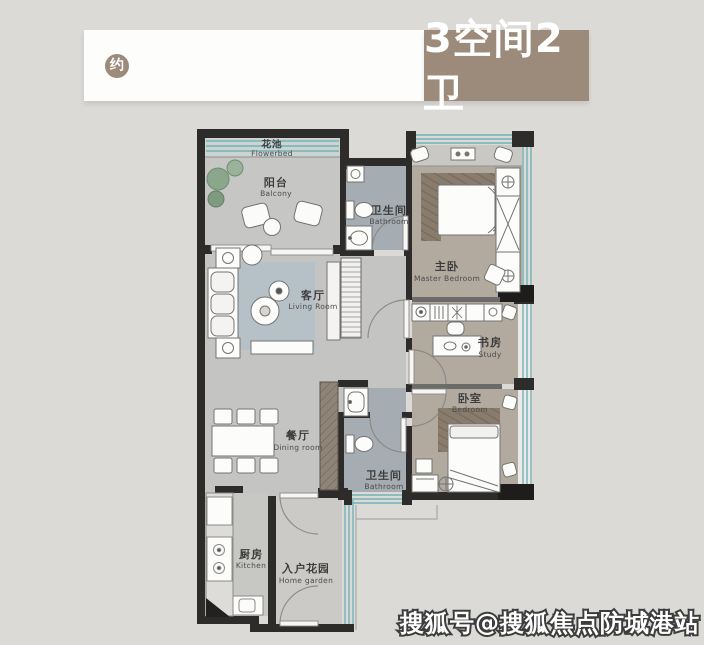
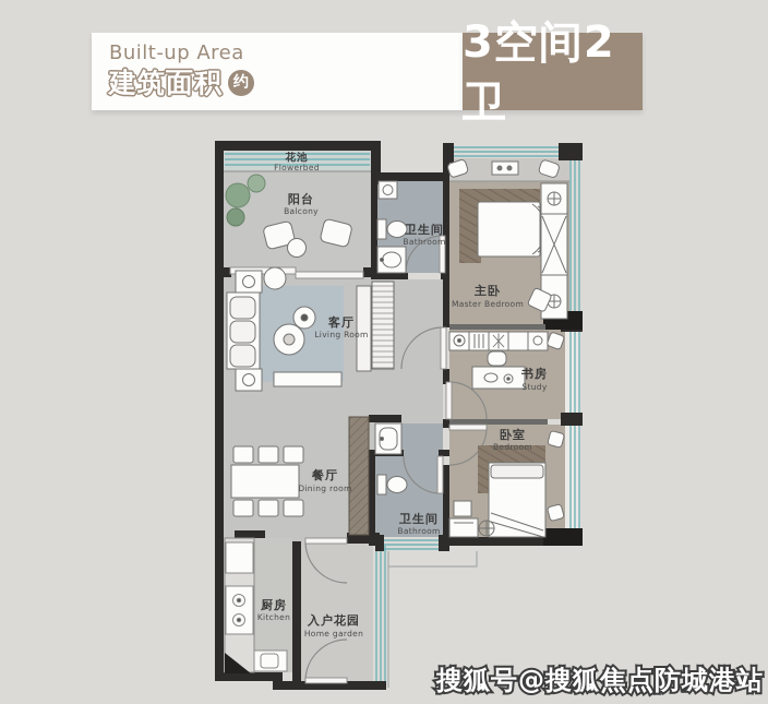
+ Built-up Area
+ 建筑面积
  约
  3空间2卫
  花池
  Flowerbed
  阳台
  Balcony
  客厅
  Living Room
  餐厅
  Dining room
  厨房
  Kitchen
  入户花园
  Home garden
  卫生间
  Bathroom
  卫生间
  Bathroom
  主卧
  Master Bedroom
  书房
  Study
  卧室
  Bedroom
  搜狐号@搜狐焦点防城港站
